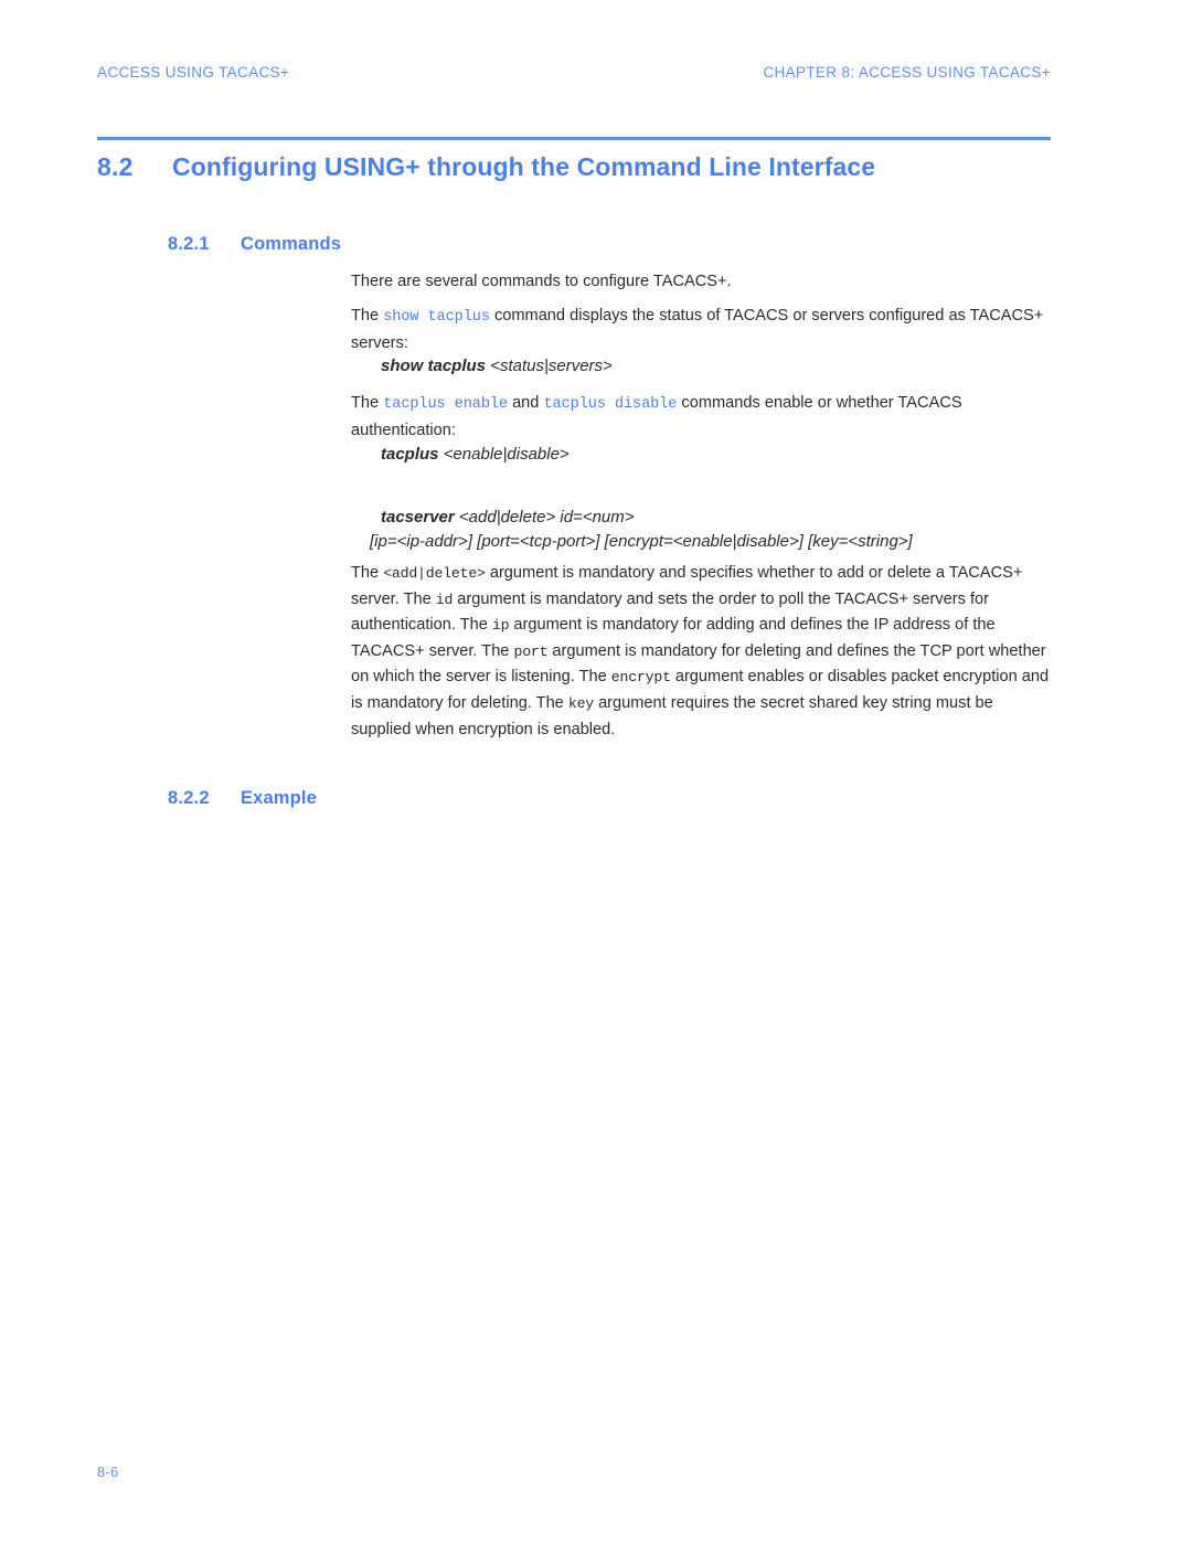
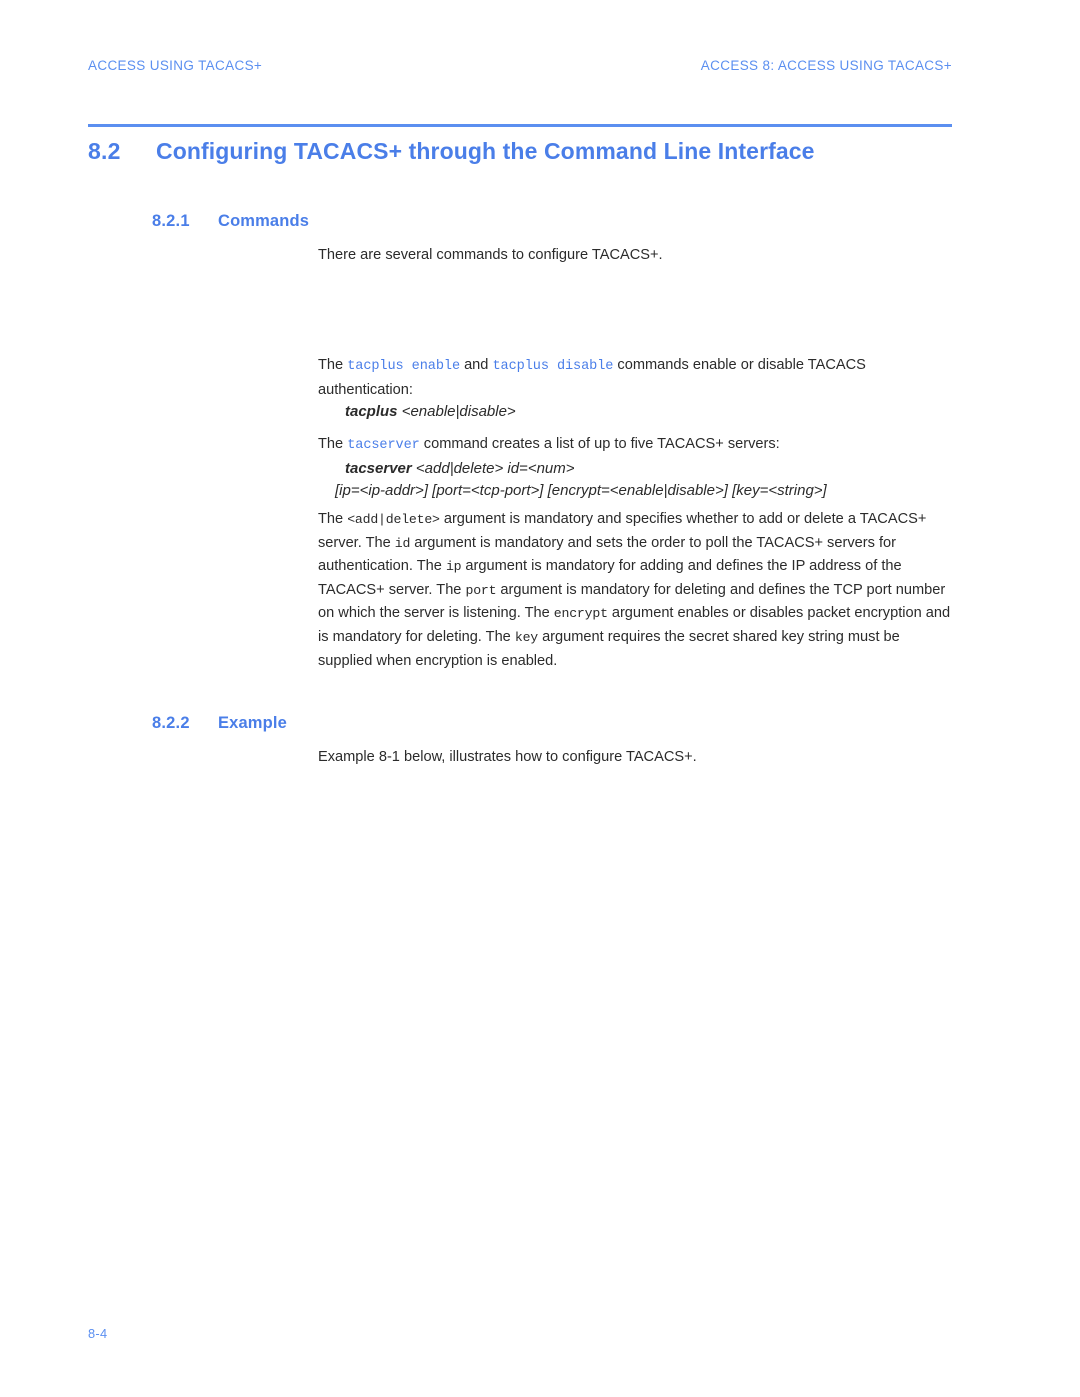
  ACCESS USING TACACS+
- CHAPTER 8: ACCESS USING TACACS+
+ ACCESS 8: ACCESS USING TACACS+
  8.2
- Configuring USING+ through the Command Line Interface
+ Configuring TACACS+ through the Command Line Interface
  8.2.1
  Commands
  There are several commands to configure TACACS+.
- The show tacplus command displays the status of TACACS or servers configured as TACACS+ servers:
- show tacplus <status|servers>
- The tacplus enable and tacplus disable commands enable or whether TACACS authentication:
+ The tacplus enable and tacplus disable commands enable or disable TACACS authentication:
  tacplus <enable|disable>
+ The tacserver command creates a list of up to five TACACS+ servers:
  tacserver <add|delete> id=<num>
  [ip=<ip-addr>] [port=<tcp-port>] [encrypt=<enable|disable>] [key=<string>]
- The <add|delete> argument is mandatory and specifies whether to add or delete a TACACS+ server. The id argument is mandatory and sets the order to poll the TACACS+ servers for authentication. The ip argument is mandatory for adding and defines the IP address of the TACACS+ server. The port argument is mandatory for deleting and defines the TCP port whether on which the server is listening. The encrypt argument enables or disables packet encryption and is mandatory for deleting. The key argument requires the secret shared key string must be supplied when encryption is enabled.
+ The <add|delete> argument is mandatory and specifies whether to add or delete a TACACS+ server. The id argument is mandatory and sets the order to poll the TACACS+ servers for authentication. The ip argument is mandatory for adding and defines the IP address of the TACACS+ server. The port argument is mandatory for deleting and defines the TCP port number on which the server is listening. The encrypt argument enables or disables packet encryption and is mandatory for deleting. The key argument requires the secret shared key string must be supplied when encryption is enabled.
  8.2.2
  Example
+ Example 8-1 below, illustrates how to configure TACACS+.
- 8-6
+ 8-4
